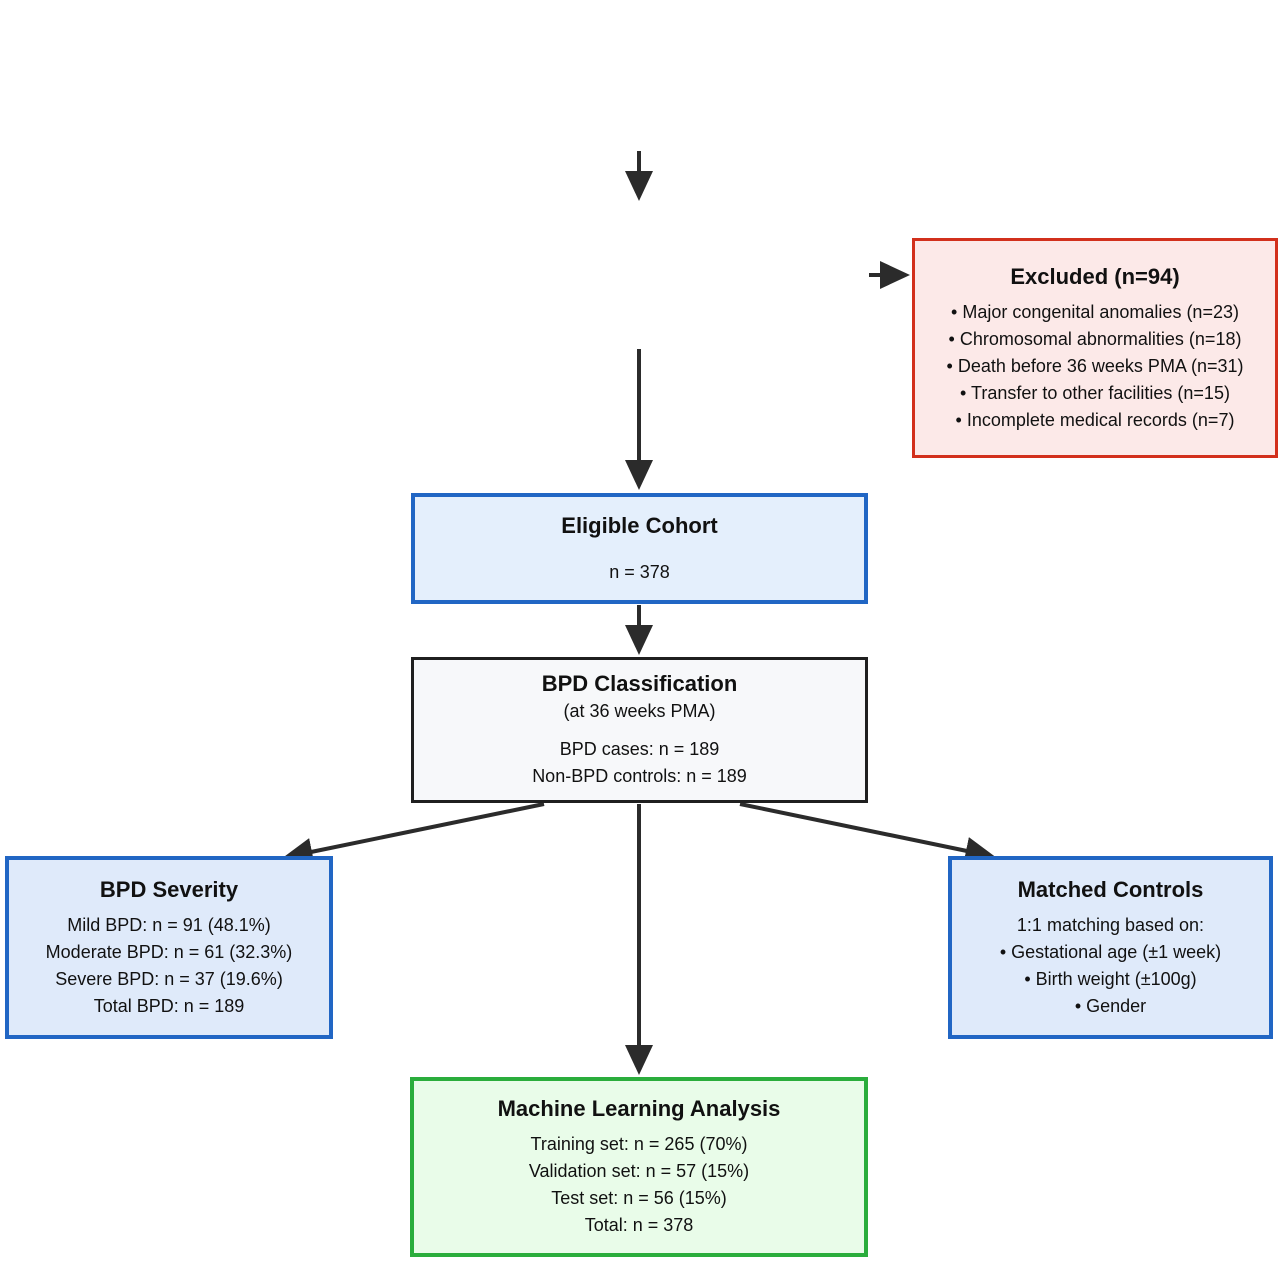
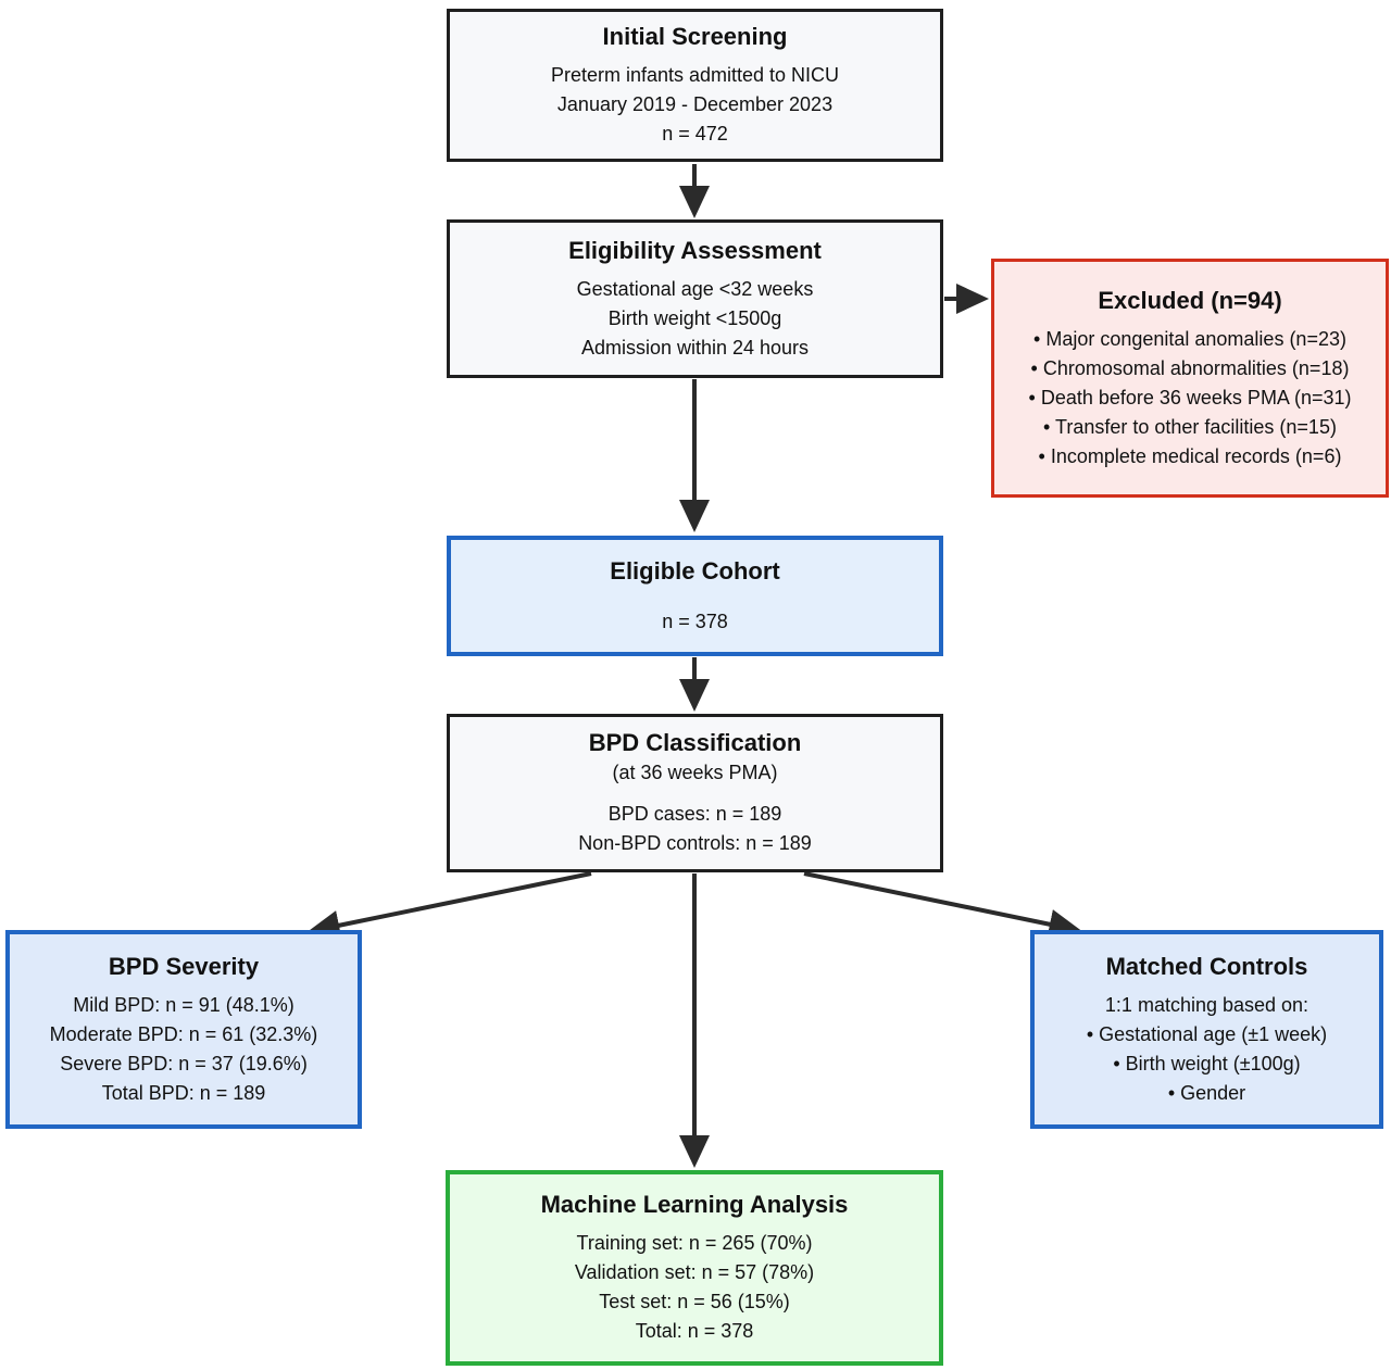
+ Initial Screening
+ Preterm infants admitted to NICU
+ January 2019 - December 2023
+ n = 472
+ Eligibility Assessment
+ Gestational age <32 weeks
+ Birth weight <1500g
+ Admission within 24 hours
  Excluded (n=94)
  • Major congenital anomalies (n=23)
  • Chromosomal abnormalities (n=18)
  • Death before 36 weeks PMA (n=31)
  • Transfer to other facilities (n=15)
- • Incomplete medical records (n=7)
+ • Incomplete medical records (n=6)
  Eligible Cohort
  n = 378
  BPD Classification
  (at 36 weeks PMA)
  BPD cases: n = 189
  Non-BPD controls: n = 189
  BPD Severity
  Mild BPD: n = 91 (48.1%)
  Moderate BPD: n = 61 (32.3%)
  Severe BPD: n = 37 (19.6%)
  Total BPD: n = 189
  Matched Controls
  1:1 matching based on:
  • Gestational age (±1 week)
  • Birth weight (±100g)
  • Gender
  Machine Learning Analysis
  Training set: n = 265 (70%)
- Validation set: n = 57 (15%)
+ Validation set: n = 57 (78%)
  Test set: n = 56 (15%)
  Total: n = 378
